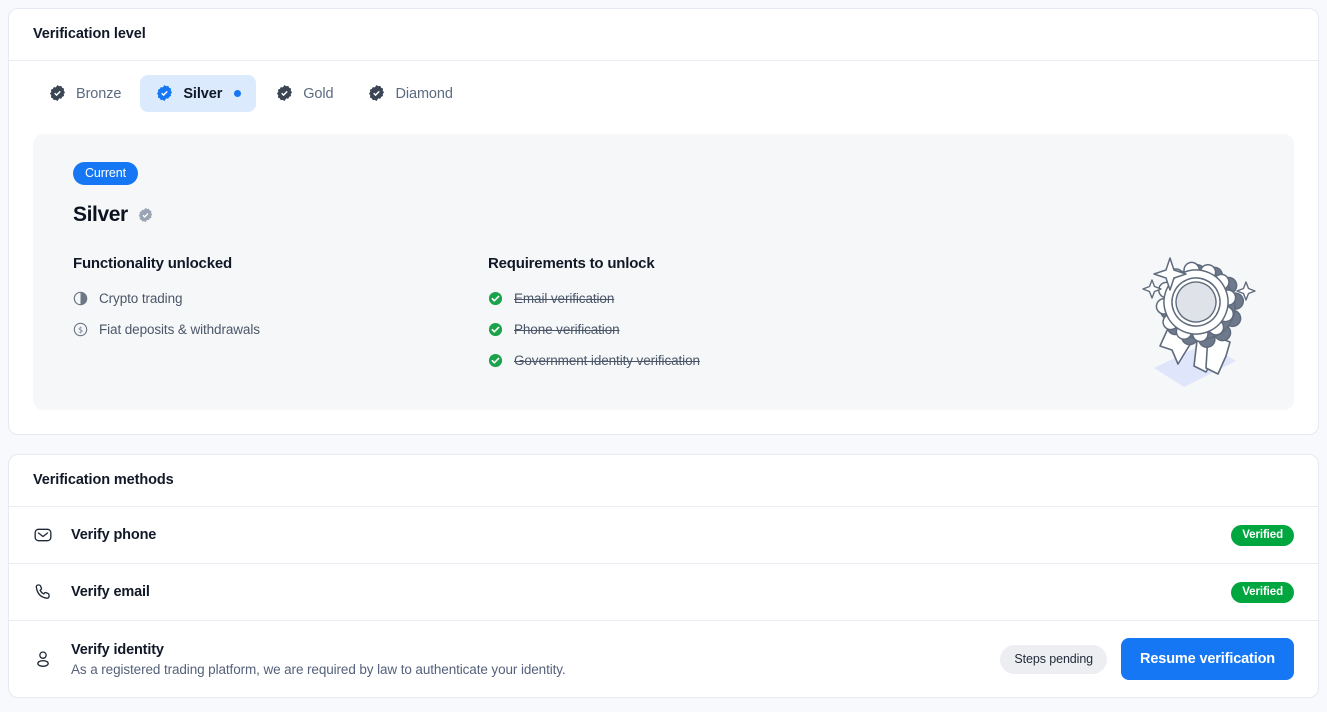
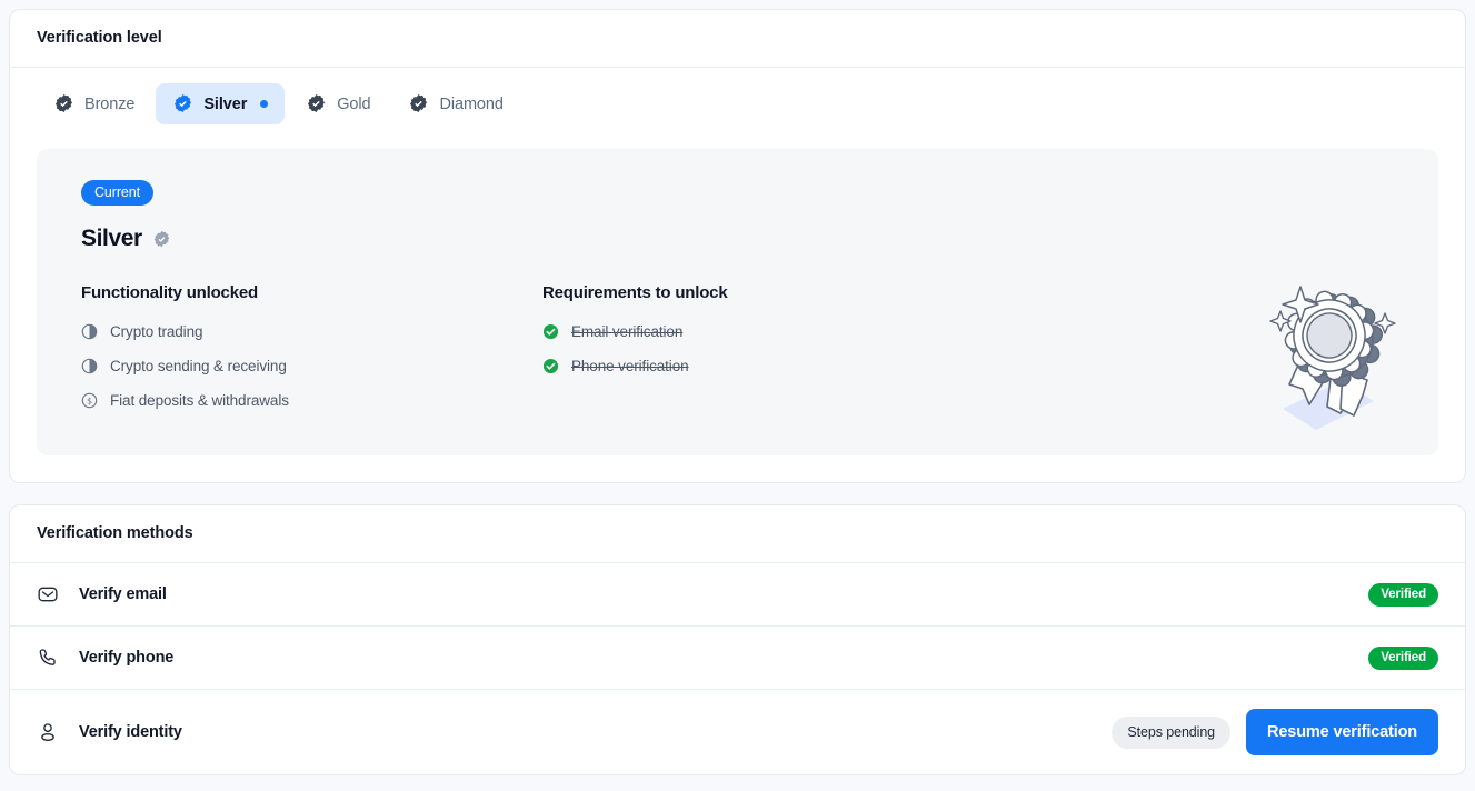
  Verification level
  Bronze
  Silver
  Gold
  Diamond
  Current
  Silver
  Functionality unlocked
  Crypto trading
+ Crypto sending & receiving
  $
  Fiat deposits & withdrawals
  Requirements to unlock
  Email verification
  Phone verification
- Government identity verification
  Verification methods
- Verify phone
+ Verify email
  Verified
- Verify email
+ Verify phone
  Verified
  Verify identity
- As a registered trading platform, we are required by law to authenticate your identity.
  Steps pending
  Resume verification
